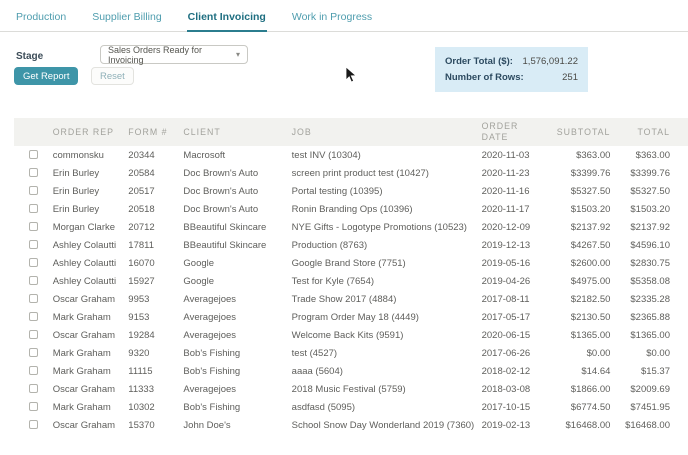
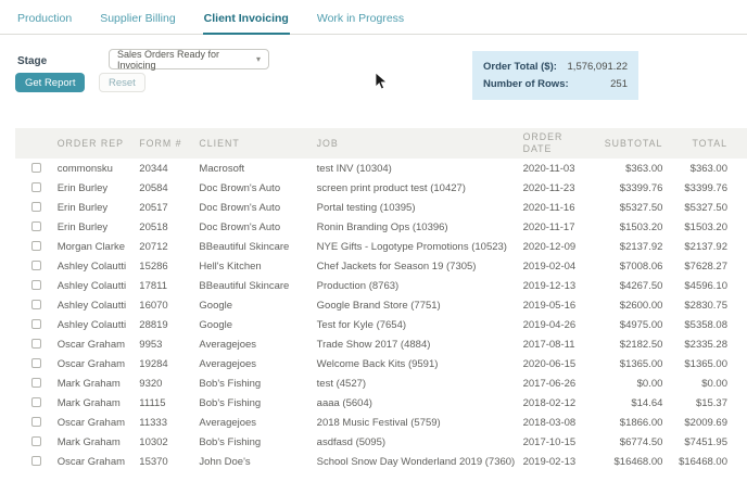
  Production
  Supplier Billing
  Client Invoicing
  Work in Progress
  Stage
  Sales Orders Ready for Invoicing
  ▾
  Get Report
  Reset
  Order Total ($):
  1,576,091.22
  Number of Rows:
  251
  	ORDER REP	FORM #	CLIENT	JOB	ORDER DATE	SUBTOTAL	TOTAL
  	commonsku	20344	Macrosoft	test INV (10304)	2020-11-03	$363.00	$363.00
  	Erin Burley	20584	Doc Brown's Auto	screen print product test (10427)	2020-11-23	$3399.76	$3399.76
  	Erin Burley	20517	Doc Brown's Auto	Portal testing (10395)	2020-11-16	$5327.50	$5327.50
  	Erin Burley	20518	Doc Brown's Auto	Ronin Branding Ops (10396)	2020-11-17	$1503.20	$1503.20
  	Morgan Clarke	20712	BBeautiful Skincare	NYE Gifts - Logotype Promotions (10523)	2020-12-09	$2137.92	$2137.92
+ 	Ashley Colautti	15286	Hell's Kitchen	Chef Jackets for Season 19 (7305)	2019-02-04	$7008.06	$7628.27
  	Ashley Colautti	17811	BBeautiful Skincare	Production (8763)	2019-12-13	$4267.50	$4596.10
  	Ashley Colautti	16070	Google	Google Brand Store (7751)	2019-05-16	$2600.00	$2830.75
- 	Ashley Colautti	15927	Google	Test for Kyle (7654)	2019-04-26	$4975.00	$5358.08
+ 	Ashley Colautti	28819	Google	Test for Kyle (7654)	2019-04-26	$4975.00	$5358.08
  	Oscar Graham	9953	Averagejoes	Trade Show 2017 (4884)	2017-08-11	$2182.50	$2335.28
- 	Mark Graham	9153	Averagejoes	Program Order May 18 (4449)	2017-05-17	$2130.50	$2365.88
  	Oscar Graham	19284	Averagejoes	Welcome Back Kits (9591)	2020-06-15	$1365.00	$1365.00
  	Mark Graham	9320	Bob's Fishing	test (4527)	2017-06-26	$0.00	$0.00
  	Mark Graham	11115	Bob's Fishing	aaaa (5604)	2018-02-12	$14.64	$15.37
  	Oscar Graham	11333	Averagejoes	2018 Music Festival (5759)	2018-03-08	$1866.00	$2009.69
  	Mark Graham	10302	Bob's Fishing	asdfasd (5095)	2017-10-15	$6774.50	$7451.95
  	Oscar Graham	15370	John Doe's	School Snow Day Wonderland 2019 (7360)	2019-02-13	$16468.00	$16468.00
